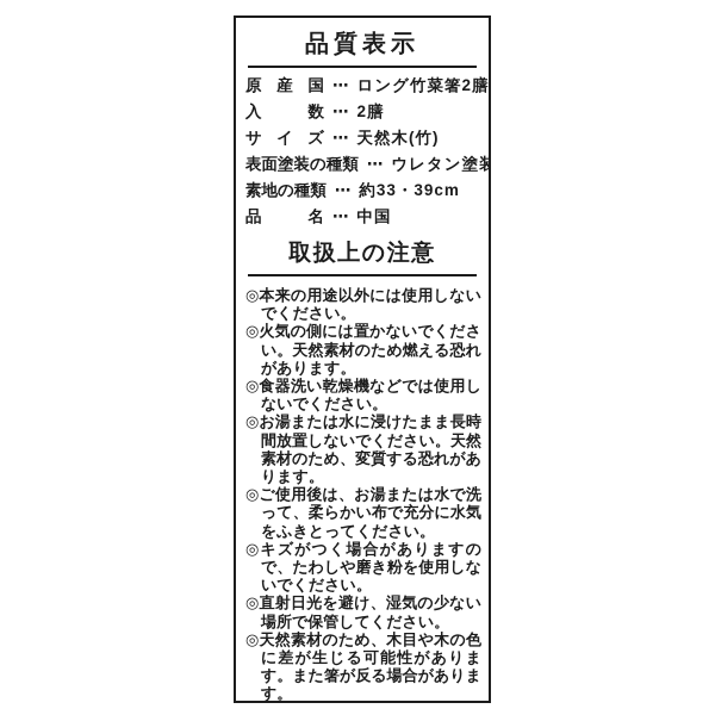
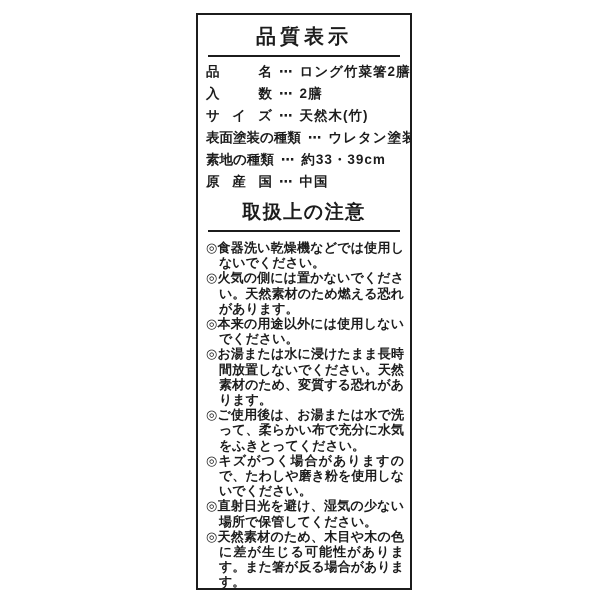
  品質表示
- 原産国
+ 品名
  ⋯
  ロング竹菜箸2膳
  入数
  ⋯
  2膳
  サイズ
  ⋯
  天然木(竹)
  表面塗装の種類
  ⋯
  ウレタン塗装
  素地の種類
  ⋯
  約33・39cm
- 品名
+ 原産国
  ⋯
  中国
  取扱上の注意
- ◎本来の用途以外には使用しないでください。
+ ◎食器洗い乾燥機などでは使用しないでください。
  ◎火気の側には置かないでください。天然素材のため燃える恐れがあります。
- ◎食器洗い乾燥機などでは使用しないでください。
+ ◎本来の用途以外には使用しないでください。
  ◎お湯または水に浸けたまま長時間放置しないでください。天然素材のため、変質する恐れがあります。
  ◎ご使用後は、お湯または水で洗って、柔らかい布で充分に水気をふきとってください。
  ◎キズがつく場合がありますので、たわしや磨き粉を使用しないでください。
  ◎直射日光を避け、湿気の少ない場所で保管してください。
  ◎天然素材のため、木目や木の色に差が生じる可能性があります。また箸が反る場合があります。
